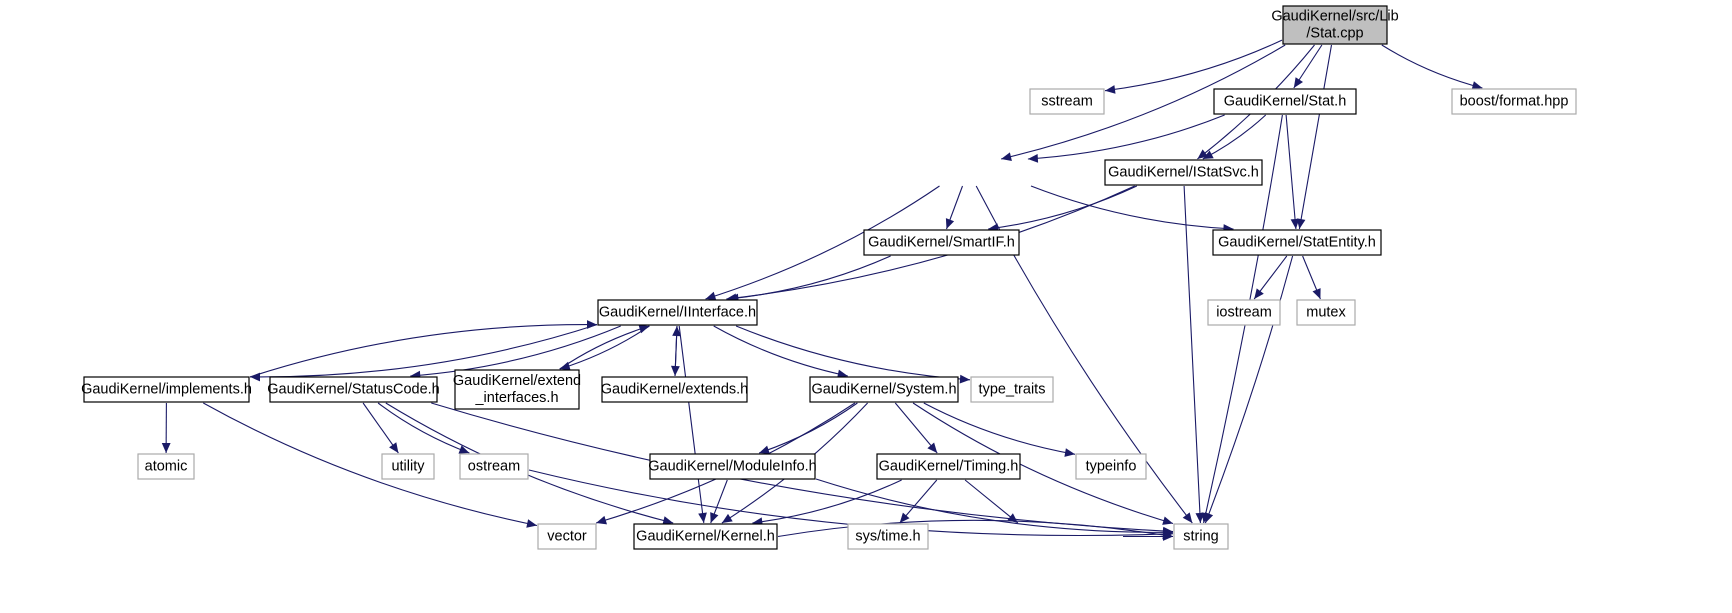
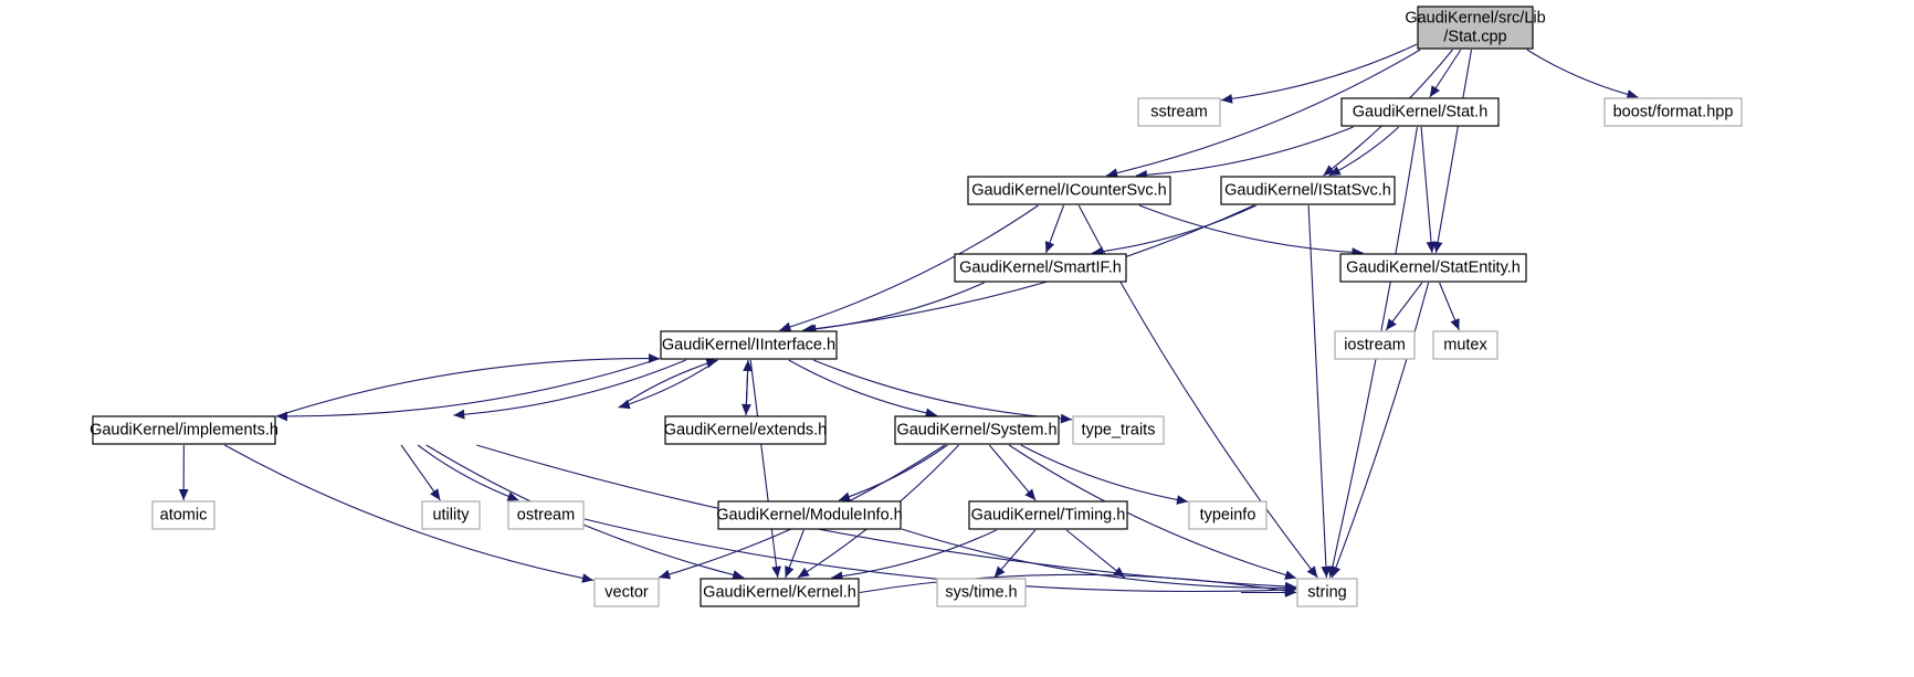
  GaudiKernel/src/Lib
  /Stat.cpp
  sstream
  GaudiKernel/Stat.h
  boost/format.hpp
+ GaudiKernel/ICounterSvc.h
  GaudiKernel/IStatSvc.h
  GaudiKernel/SmartIF.h
  GaudiKernel/StatEntity.h
  GaudiKernel/IInterface.h
  iostream
  mutex
  GaudiKernel/implements.h
- GaudiKernel/StatusCode.h
- GaudiKernel/extend
- _interfaces.h
  GaudiKernel/extends.h
  GaudiKernel/System.h
  type_traits
  atomic
  utility
  ostream
  GaudiKernel/ModuleInfo.h
  GaudiKernel/Timing.h
  typeinfo
  vector
  GaudiKernel/Kernel.h
  sys/time.h
  string
